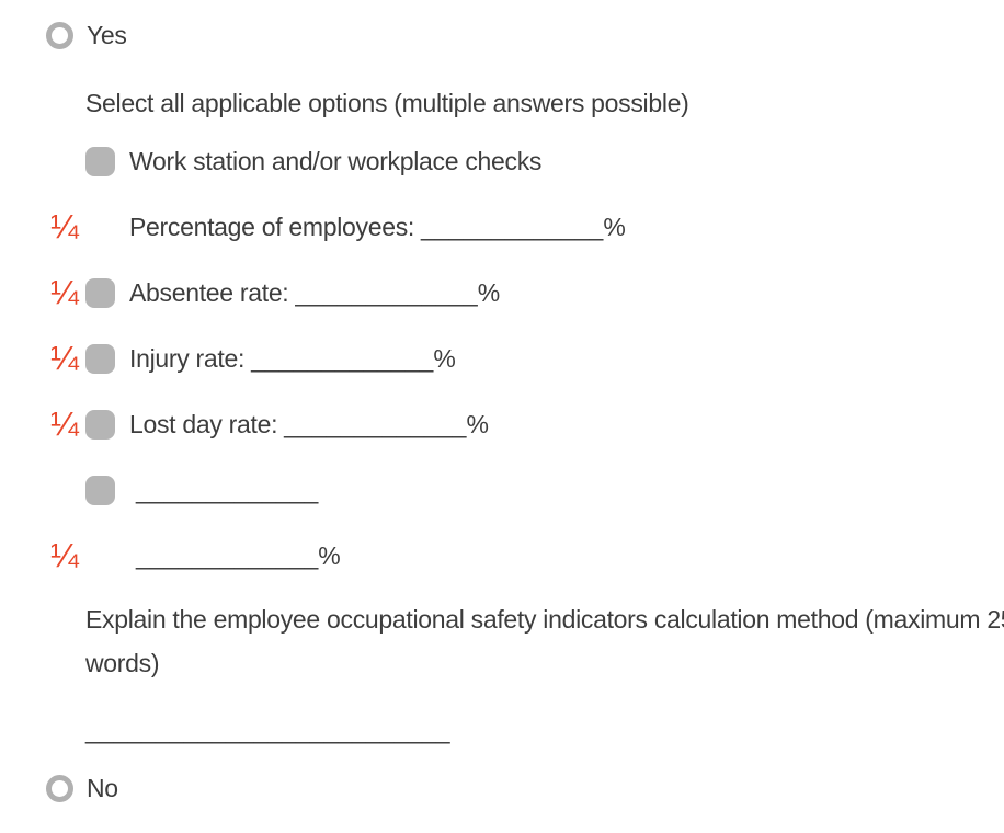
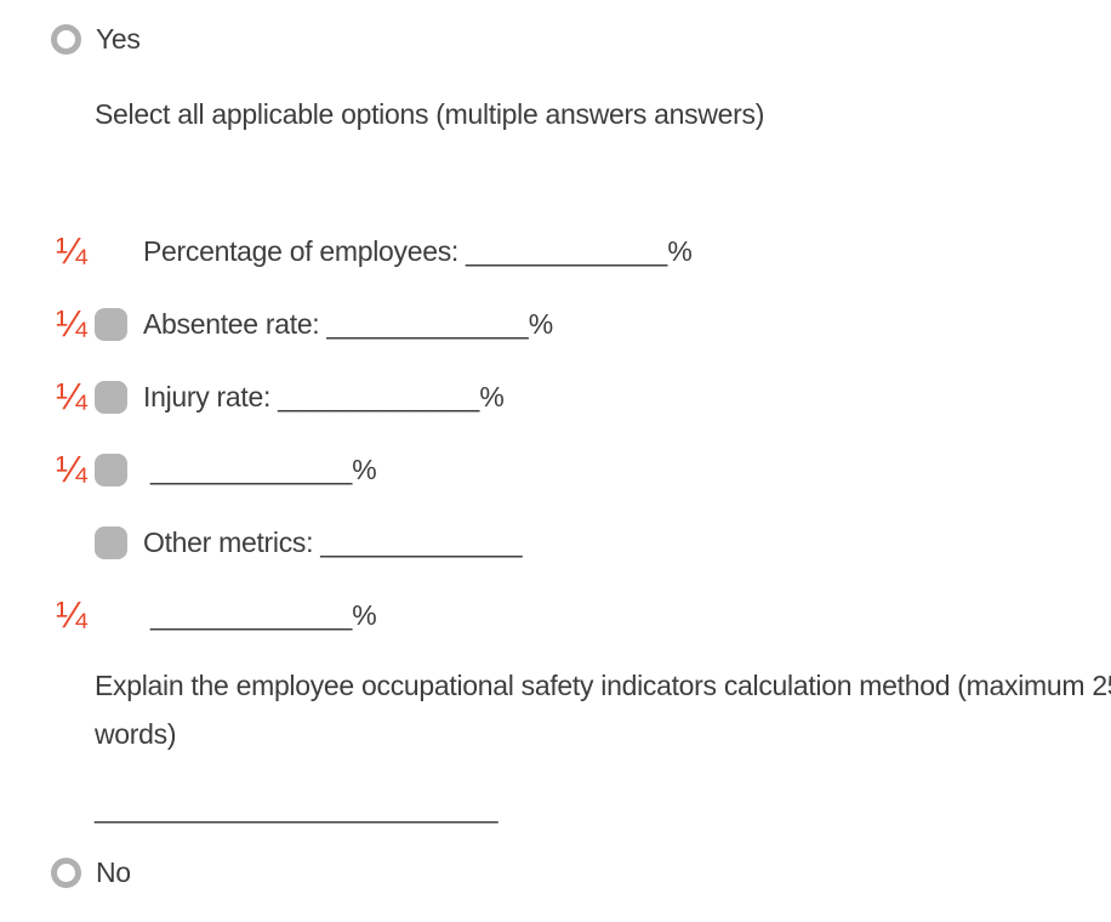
  Yes
- Select all applicable options (multiple answers possible)
+ Select all applicable options (multiple answers answers)
- Work station and/or workplace checks
  ¼
  Percentage of employees:
  _____________
  %
  ¼
  Absentee rate:
  _____________
  %
  ¼
  Injury rate:
  _____________
  %
  ¼
- Lost day rate:
  _____________
  %
+ Other metrics:
  _____________
  ¼
  _____________
  %
  Explain the employee occupational safety indicators calculation method (maximum 2 words)
  __________________________
  No
